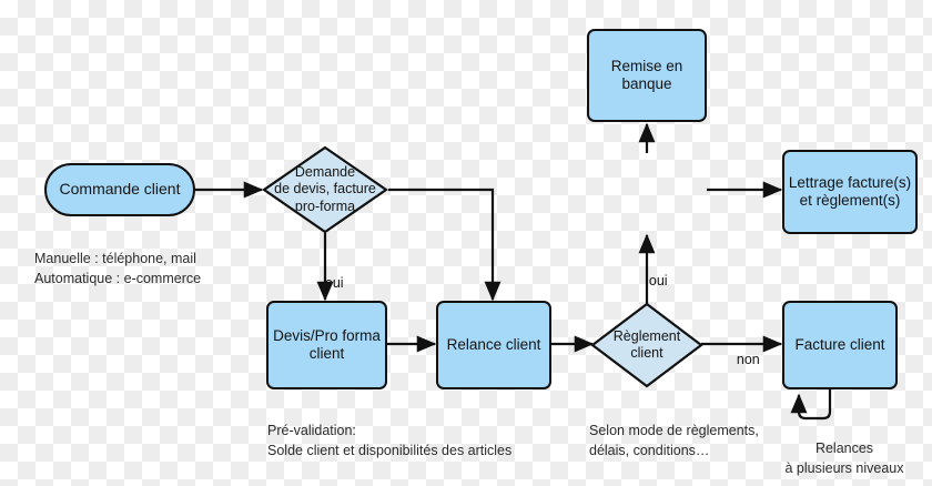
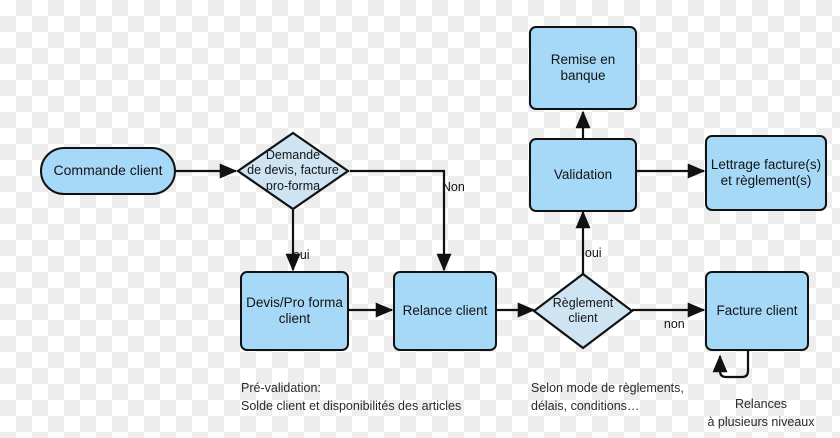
  Commande client
  Demande
  de devis, facture
  pro-forma
  Devis/Pro forma
  client
  Relance client
  Règlement
  client
  Facture client
+ Validation
  Remise en
  banque
  Lettrage facture(s)
  et règlement(s)
+ Non
  oui
  oui
  non
- Manuelle : téléphone, mail
- Automatique : e-commerce
  Pré-validation:
  Solde client et disponibilités des articles
  Selon mode de règlements,
  délais, conditions…
  Relances
  à plusieurs niveaux
